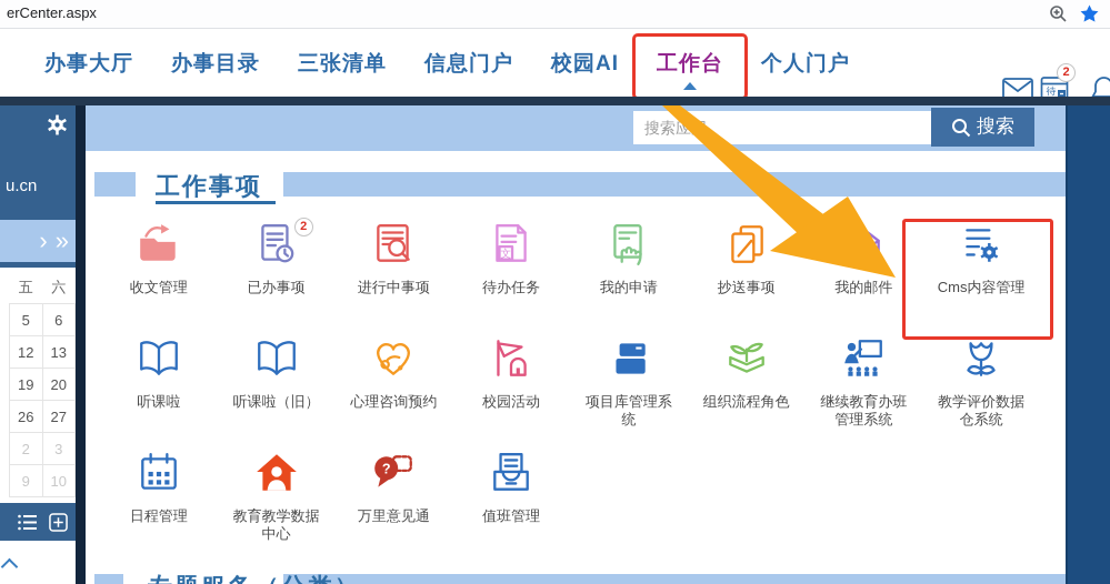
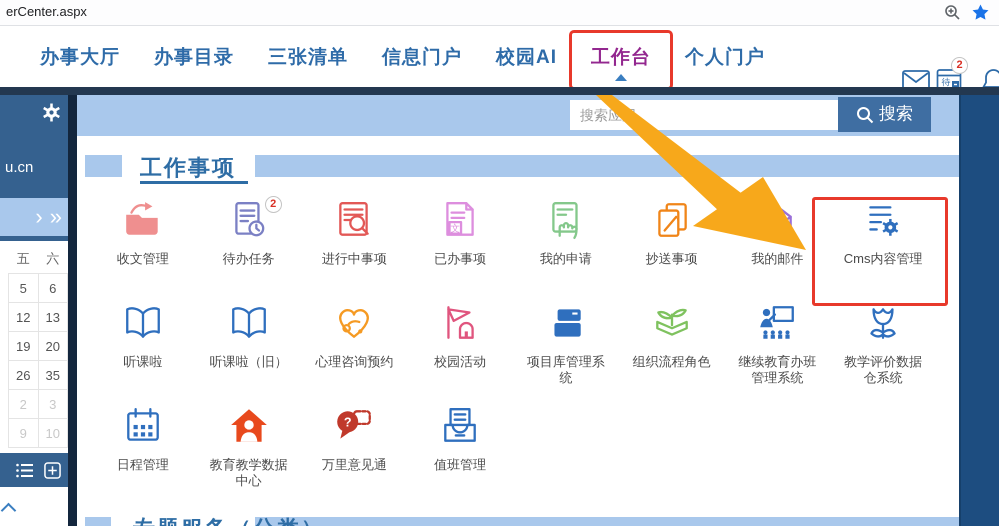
  erCenter.aspx
  办事大厅
  办事目录
  三张清单
  信息门户
  校园AI
  工作台
  个人门户
  待
  2
  u.cn
  ›
  »
  五	六
  5	6
  12	13
  19	20
- 26	27
+ 26	35
  2	3
  9	10
  搜索应
  搜索
  工作事项
  收文管理
  2
- 已办事项
+ 待办任务
  进行中事项
  文
- 待办任务
+ 已办事项
  我的申请
  抄送事项
  我的邮件
  Cms内容管理
  听课啦
  听课啦（旧）
  心理咨询预约
  校园活动
  项目库管理系统
  组织流程角色
  继续教育办班管理系统
  教学评价数据仓系统
  日程管理
  教育教学数据中心
  ?
  万里意见通
  值班管理
